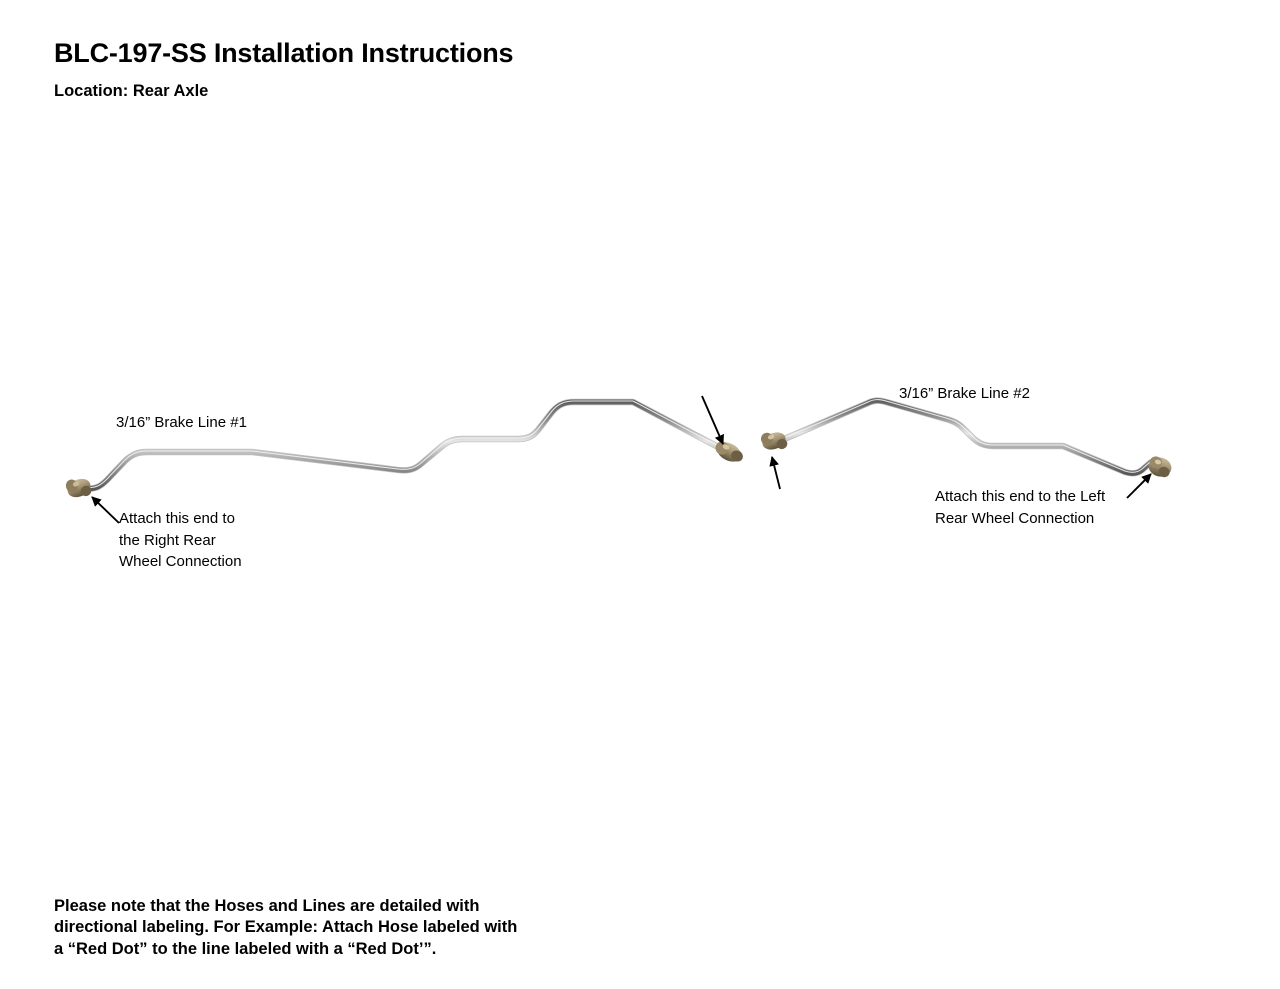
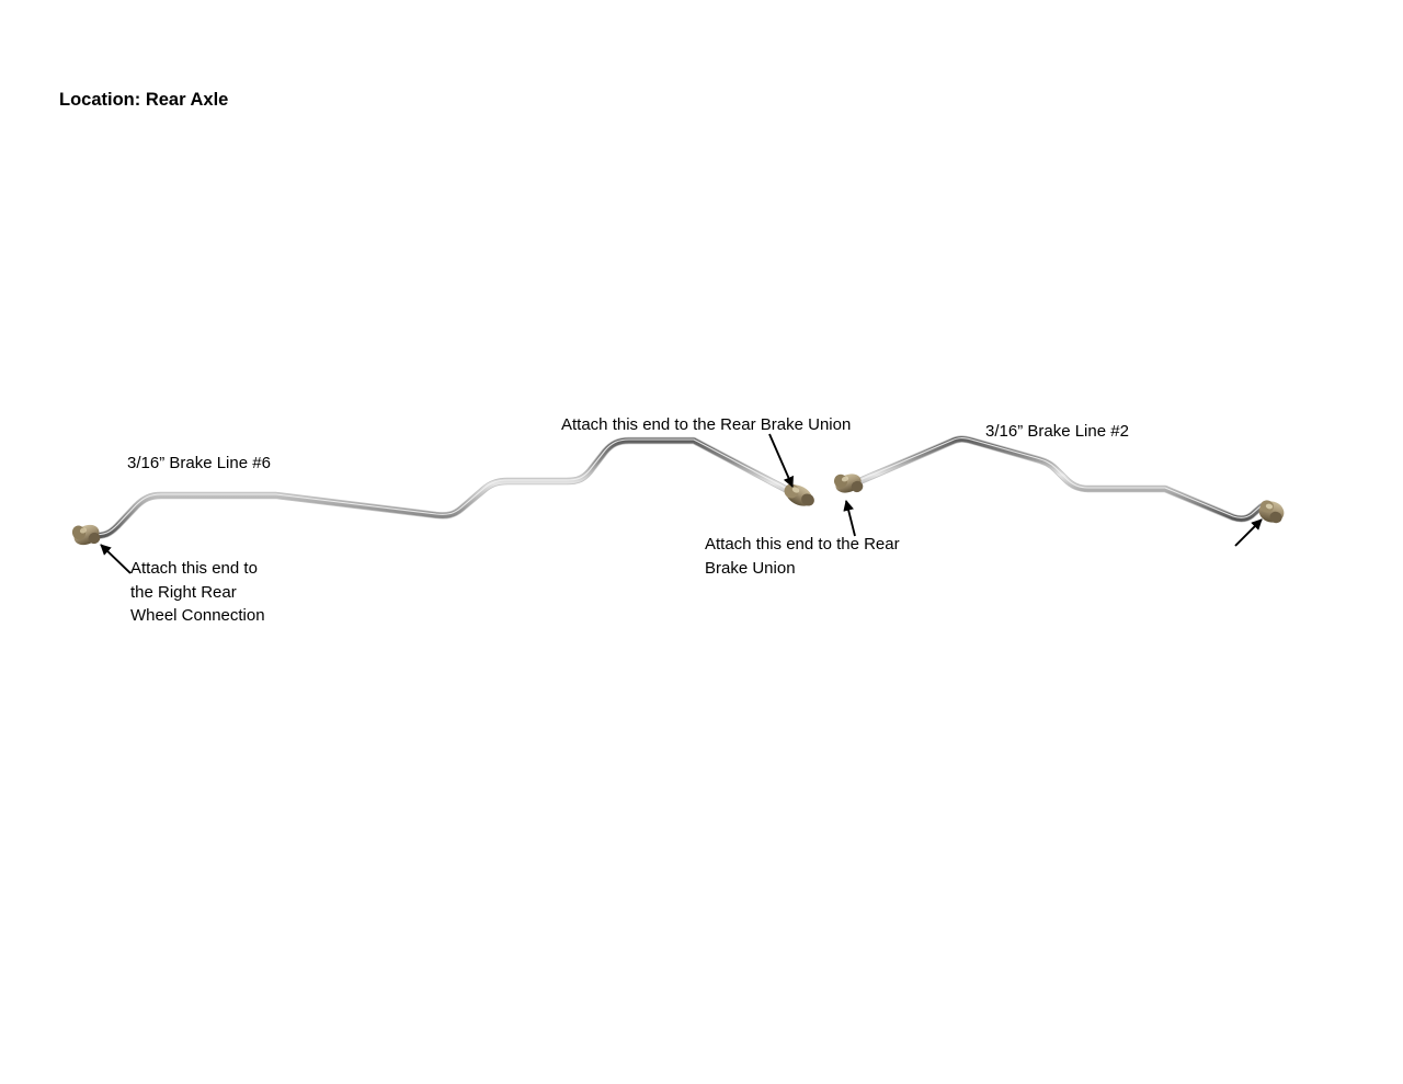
- BLC-197-SS Installation Instructions
  Location: Rear Axle
- 3/16” Brake Line #1
+ 3/16” Brake Line #6
  3/16” Brake Line #2
+ Attach this end to the Rear Brake Union
+ Attach this end to the Rear
+ Brake Union
  Attach this end to
  the Right Rear
  Wheel Connection
- Attach this end to the Left
- Rear Wheel Connection
- Please note that the Hoses and Lines are detailed with directional labeling. For Example: Attach Hose labeled with a “Red Dot” to the line labeled with a “Red Dot’”.
